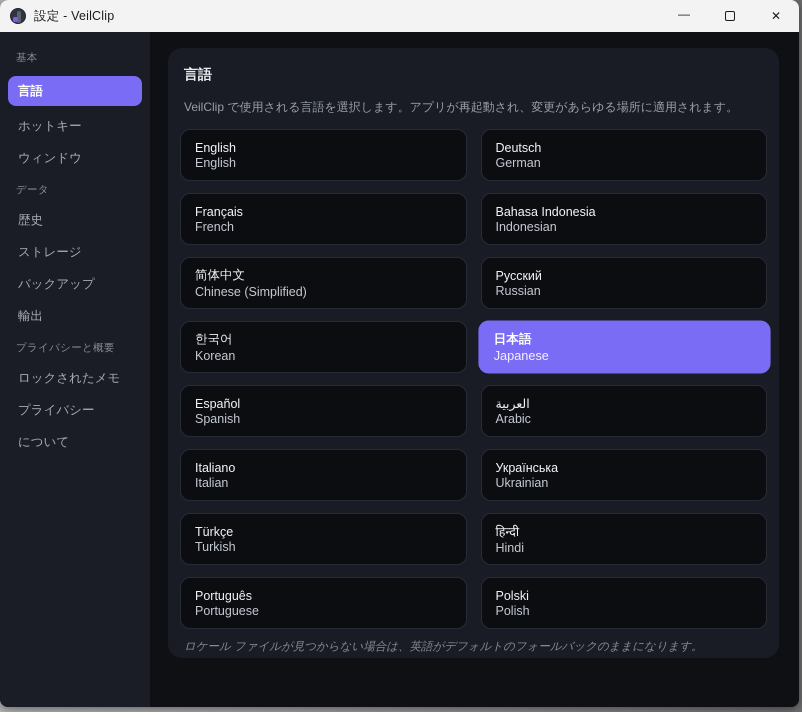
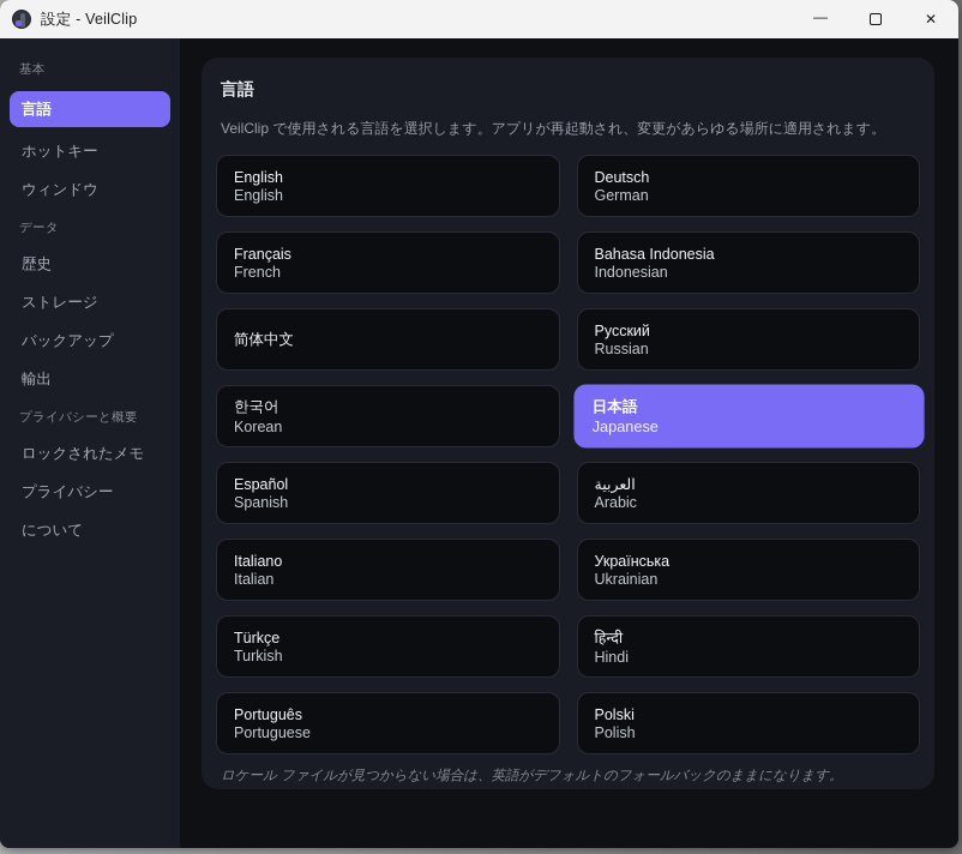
  設定 - VeilClip
  —
  ✕
  基本
  言語
  ホットキー
  ウィンドウ
  データ
  歴史
  ストレージ
  バックアップ
  輸出
  プライバシーと概要
  ロックされたメモ
  プライバシー
  について
  言語
  VeilClip で使用される言語を選択します。アプリが再起動され、変更があらゆる場所に適用されます。
  English
  English
  Deutsch
  German
  Français
  French
  Bahasa Indonesia
  Indonesian
  简体中文
- Chinese (Simplified)
  Русский
  Russian
  한국어
  Korean
  日本語
  Japanese
  Español
  Spanish
  العربية
  Arabic
  Italiano
  Italian
  Українська
  Ukrainian
  Türkçe
  Turkish
  हिन्दी
  Hindi
  Português
  Portuguese
  Polski
  Polish
  ロケール ファイルが見つからない場合は、英語がデフォルトのフォールバックのままになります。
